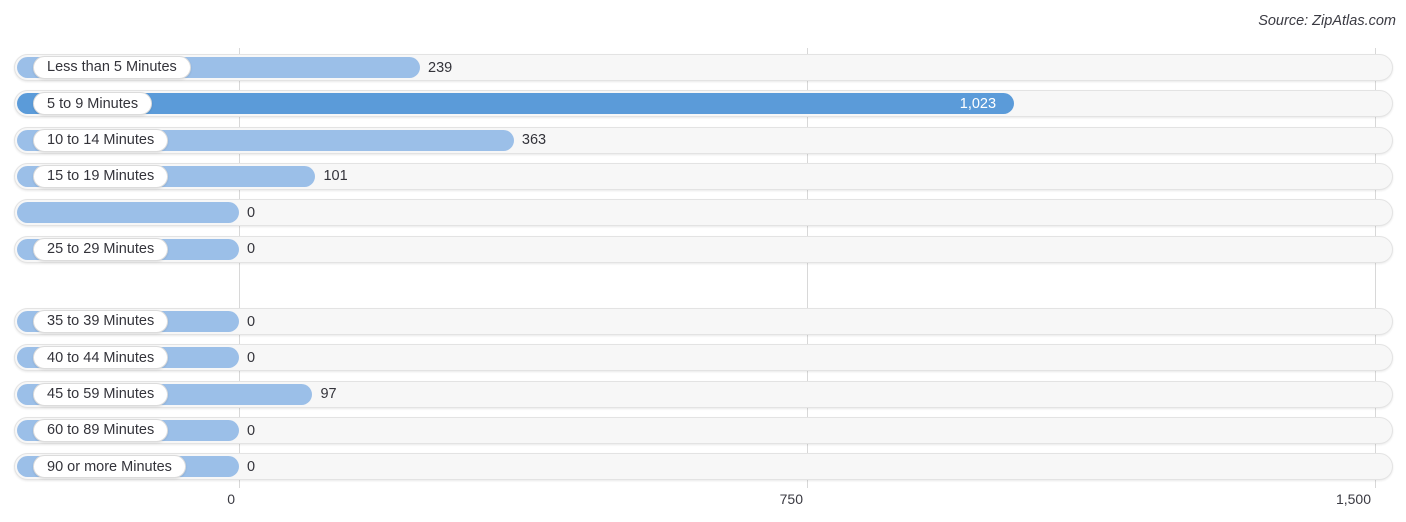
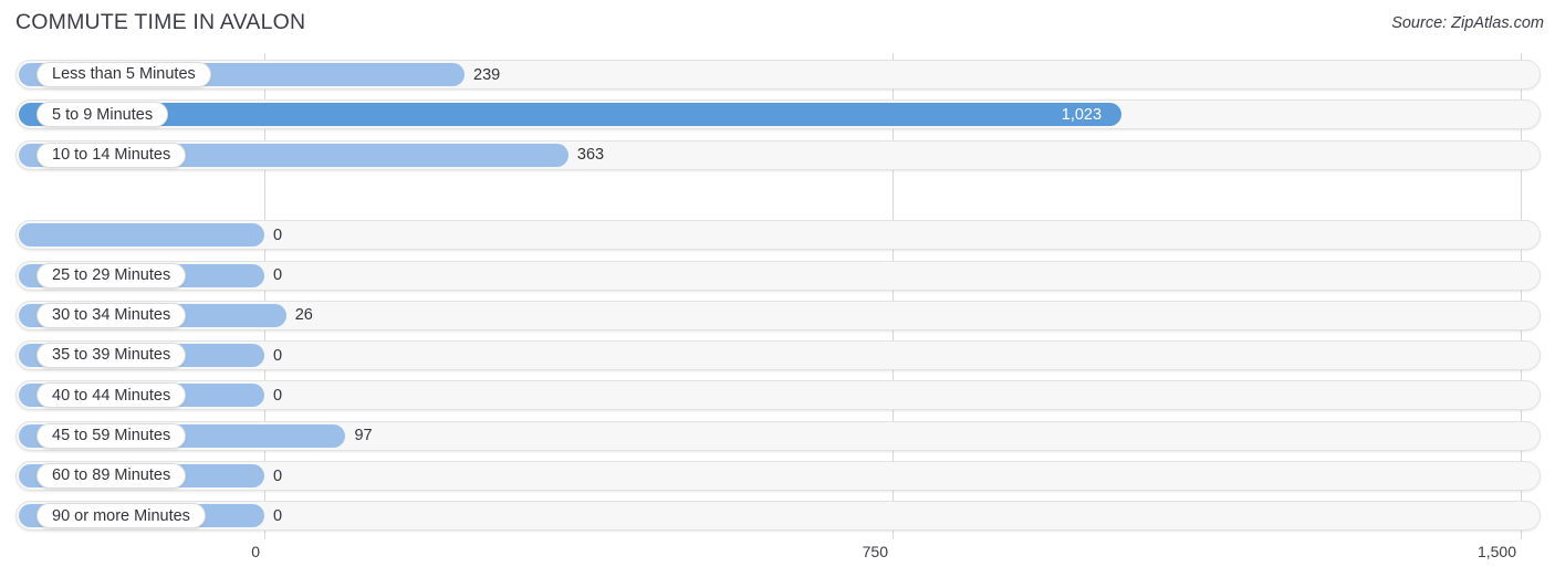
+ COMMUTE TIME IN AVALON
  Source: ZipAtlas.com
  Less than 5 Minutes
  239
  5 to 9 Minutes
  1,023
  10 to 14 Minutes
  363
- 15 to 19 Minutes
- 101
  0
  25 to 29 Minutes
  0
+ 30 to 34 Minutes
+ 26
  35 to 39 Minutes
  0
  40 to 44 Minutes
  0
  45 to 59 Minutes
  97
  60 to 89 Minutes
  0
  90 or more Minutes
  0
  0
  750
  1,500
